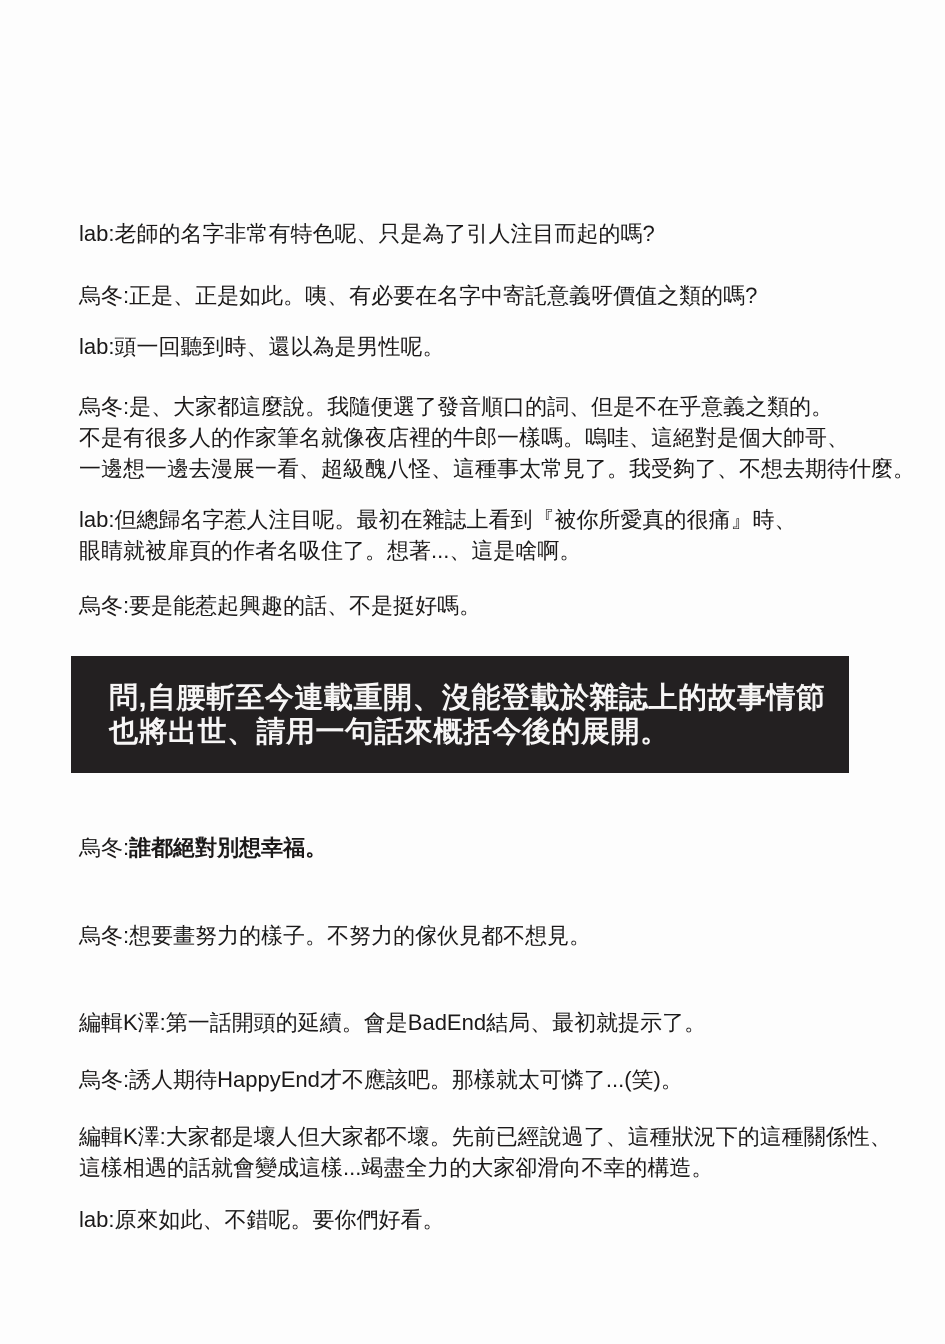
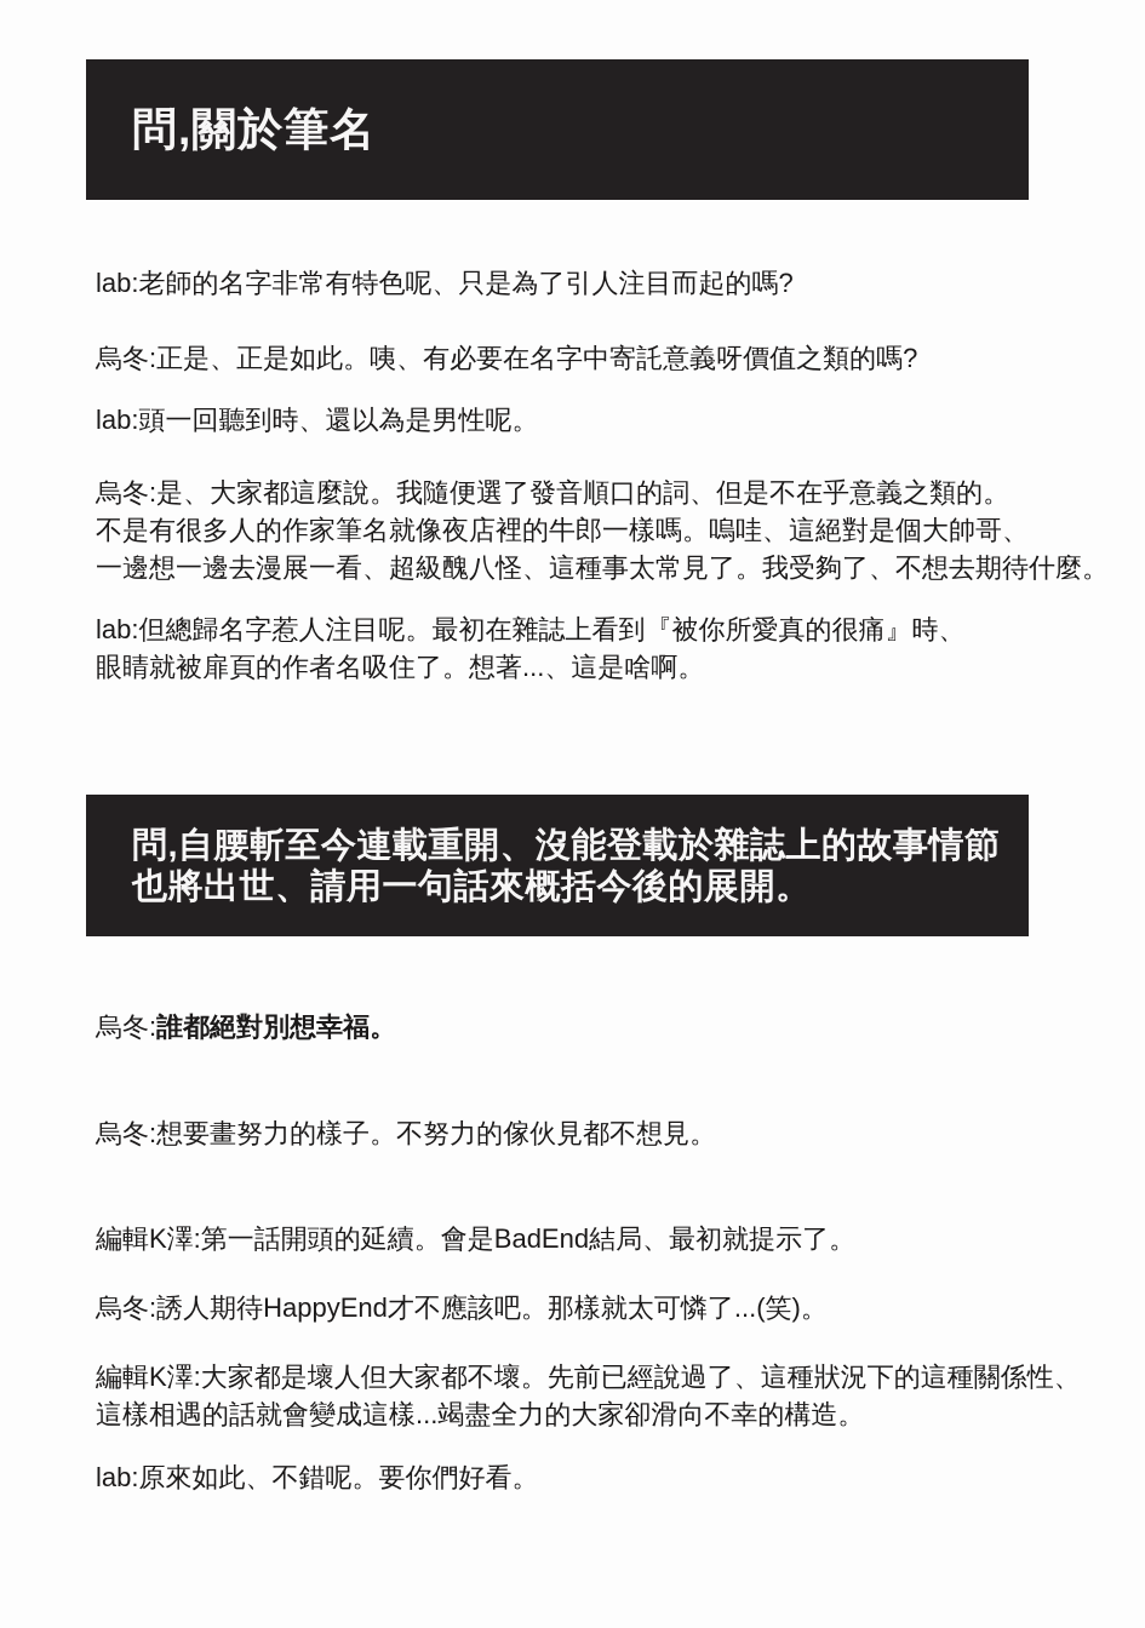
+ 問,關於筆名
  lab:老師的名字非常有特色呢、只是為了引人注目而起的嗎?
  烏冬:正是、正是如此。咦、有必要在名字中寄託意義呀價值之類的嗎?
  lab:頭一回聽到時、還以為是男性呢。
  烏冬:是、大家都這麼說。我隨便選了發音順口的詞、但是不在乎意義之類的。
  不是有很多人的作家筆名就像夜店裡的牛郎一樣嗎。嗚哇、這絕對是個大帥哥、
  一邊想一邊去漫展一看、超級醜八怪、這種事太常見了。我受夠了、不想去期待什麼。
  lab:但總歸名字惹人注目呢。最初在雜誌上看到『被你所愛真的很痛』時、
  眼睛就被扉頁的作者名吸住了。想著...、這是啥啊。
- 烏冬:要是能惹起興趣的話、不是挺好嗎。
  問,自腰斬至今連載重開、沒能登載於雜誌上的故事情節
  也將出世、請用一句話來概括今後的展開。
  烏冬:誰都絕對別想幸福。
  烏冬:想要畫努力的樣子。不努力的傢伙見都不想見。
  編輯K澤:第一話開頭的延續。會是BadEnd結局、最初就提示了。
  烏冬:誘人期待HappyEnd才不應該吧。那樣就太可憐了...(笑)。
  編輯K澤:大家都是壞人但大家都不壞。先前已經說過了、這種狀況下的這種關係性、
  這樣相遇的話就會變成這樣...竭盡全力的大家卻滑向不幸的構造。
  lab:原來如此、不錯呢。要你們好看。
